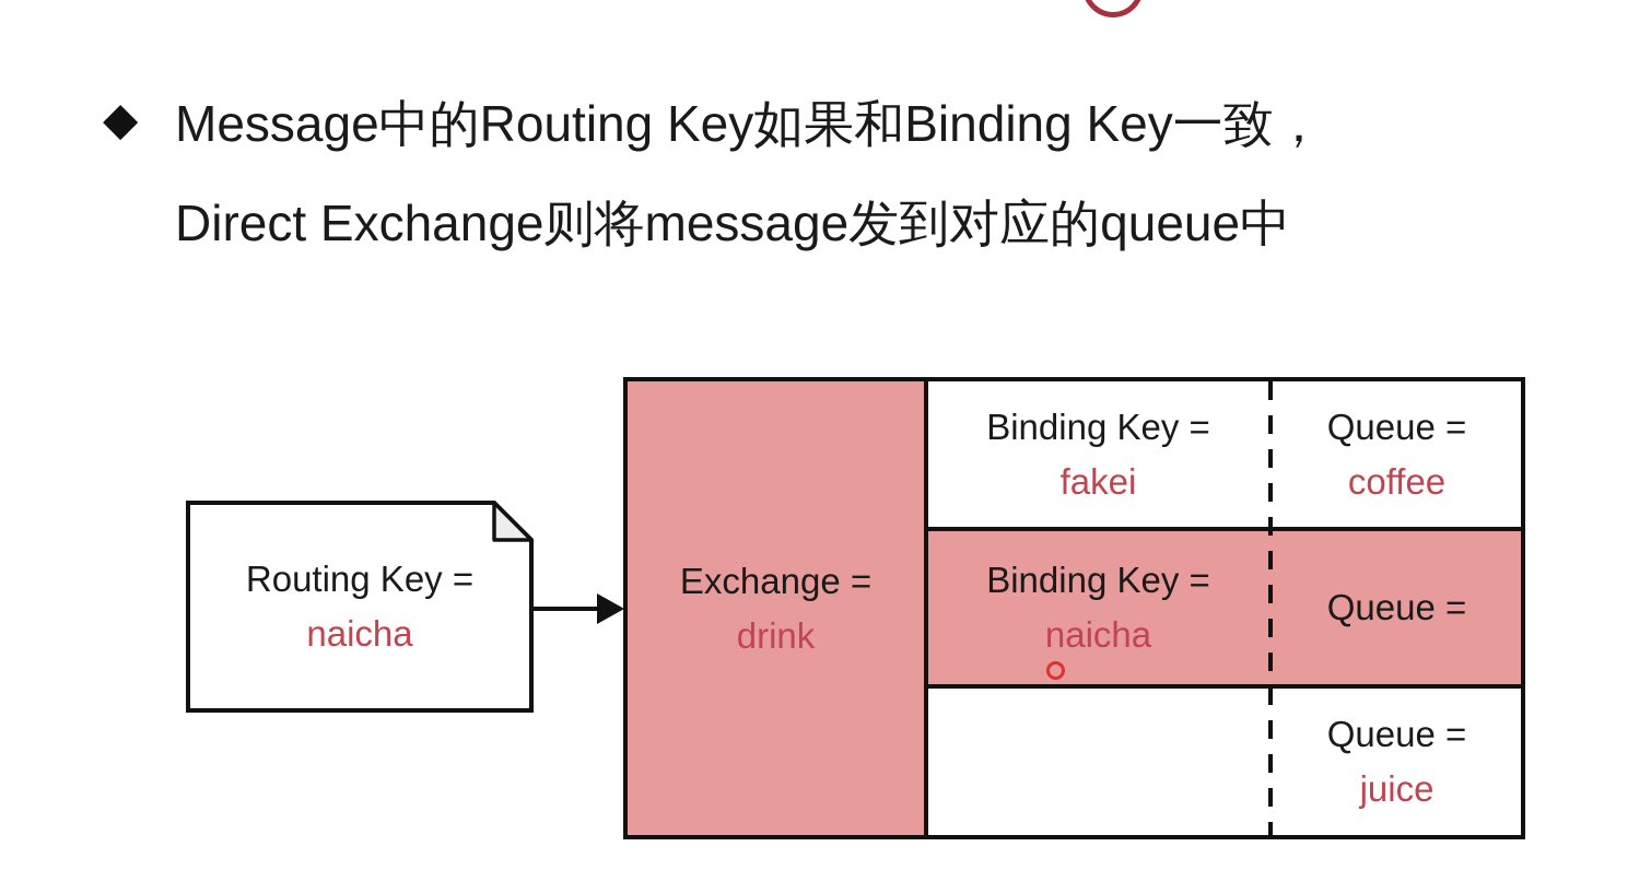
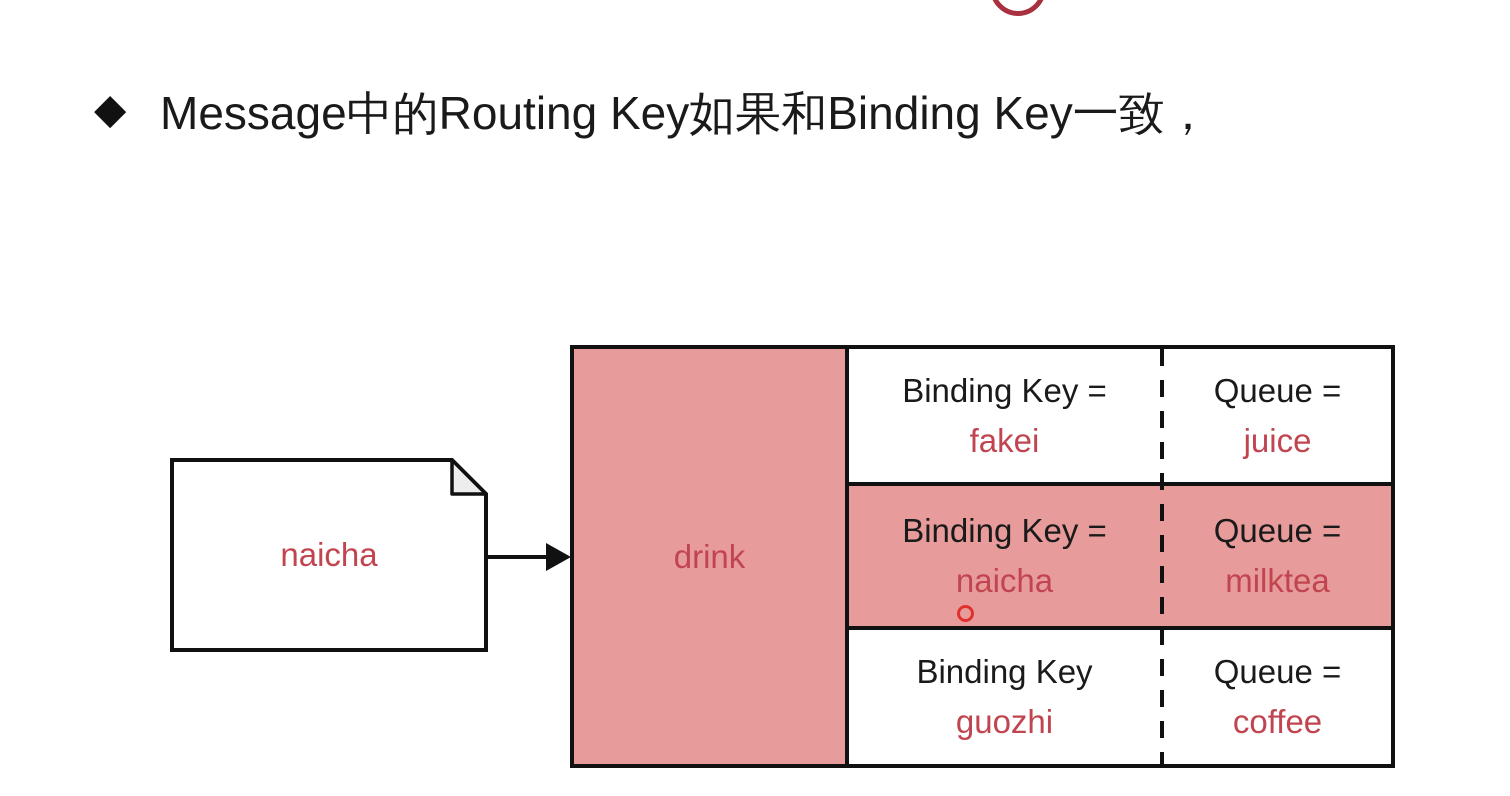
  ◆
  Message中的Routing Key如果和Binding Key一致，
- Direct Exchange则将message发到对应的queue中
- Routing Key =
  naicha
- Exchange =
  drink
  Binding Key =
  fakei
  Queue =
- coffee
+ juice
  Binding Key =
  naicha
  Queue =
+ milktea
+ Binding Key
+ guozhi
  Queue =
- juice
+ coffee
